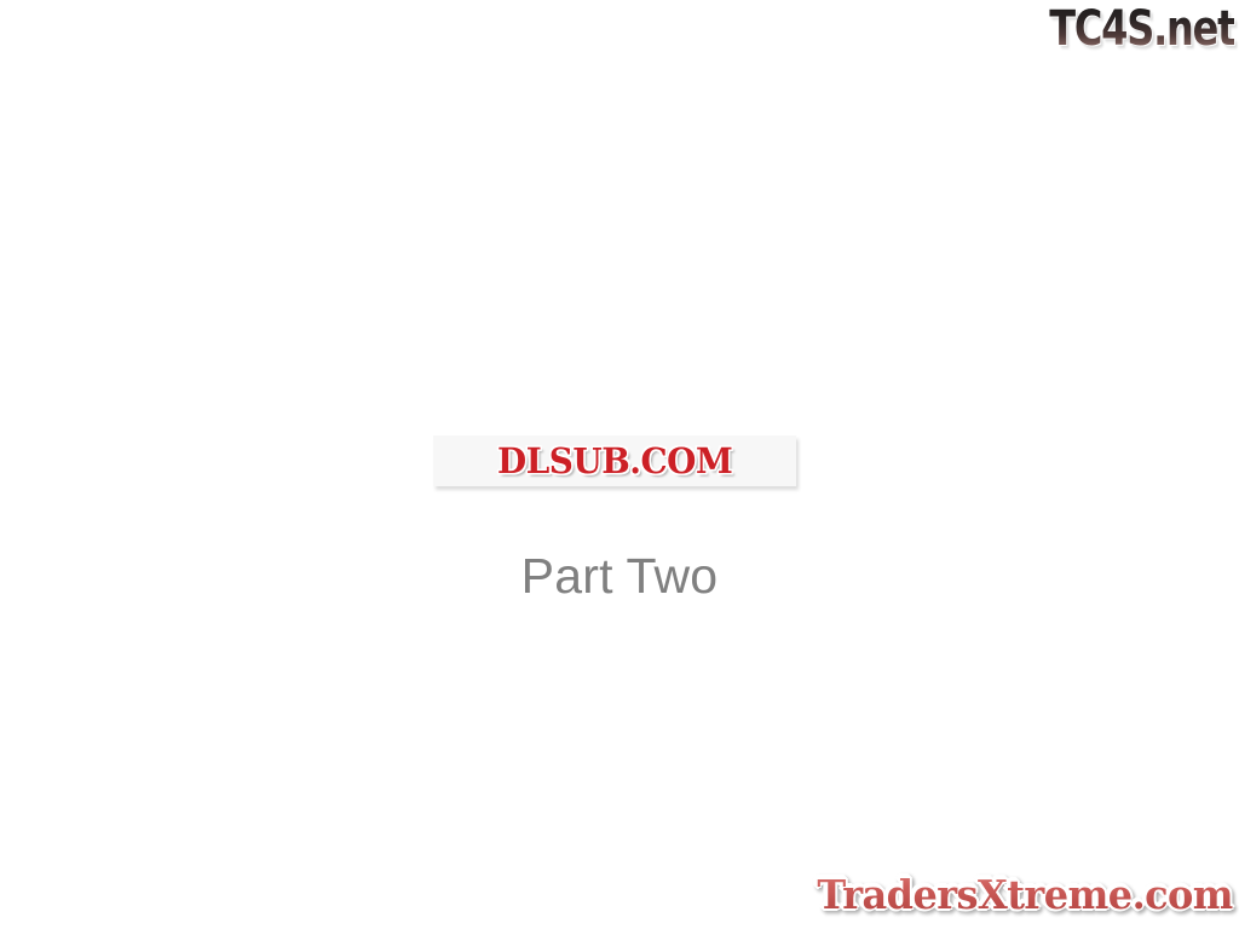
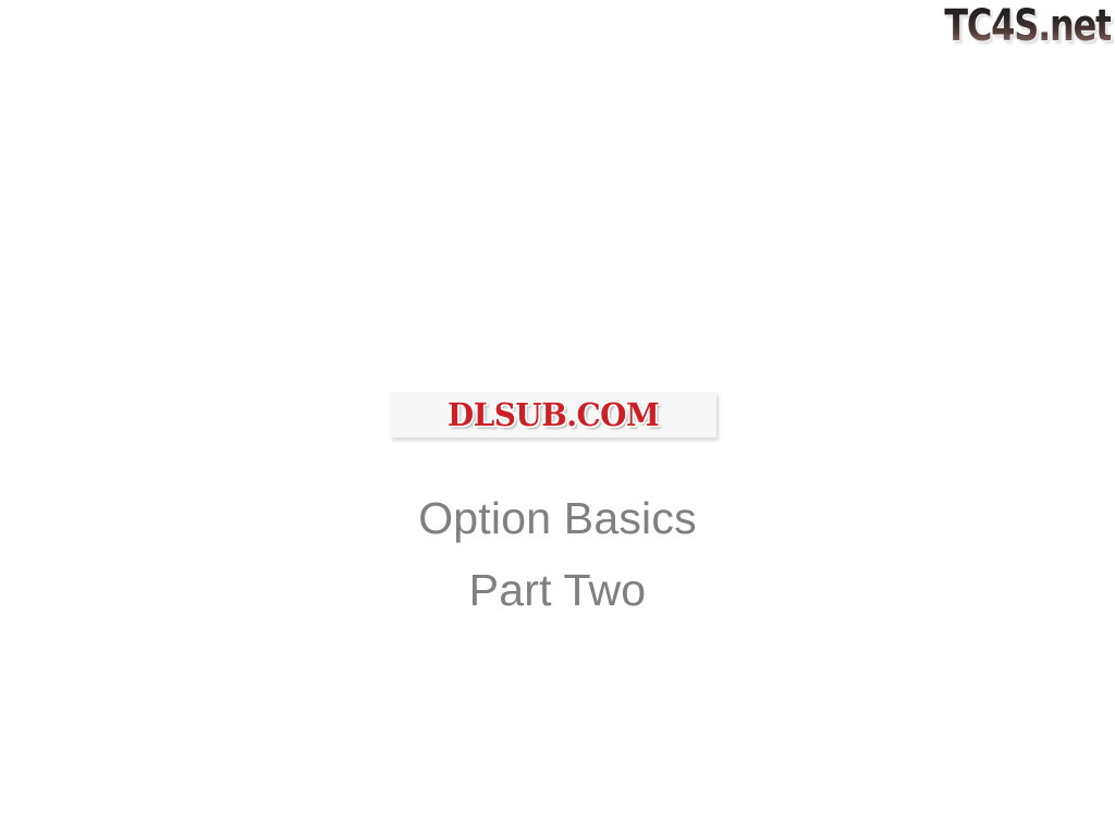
  TC4S.net
  DLSUB.COM
+ Option Basics
  Part Two
- TradersXtreme.com
